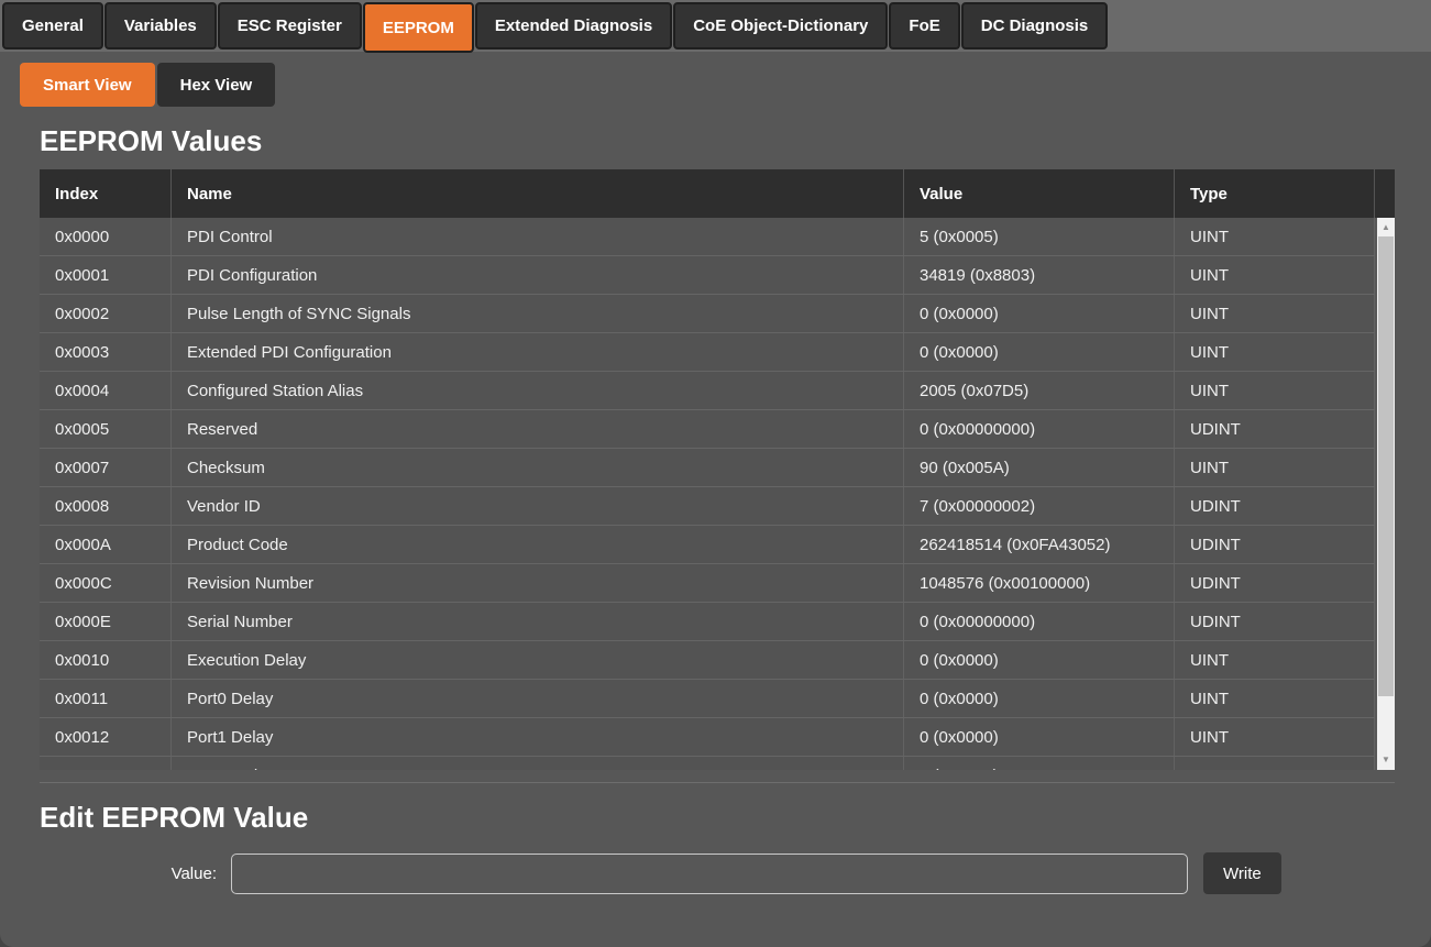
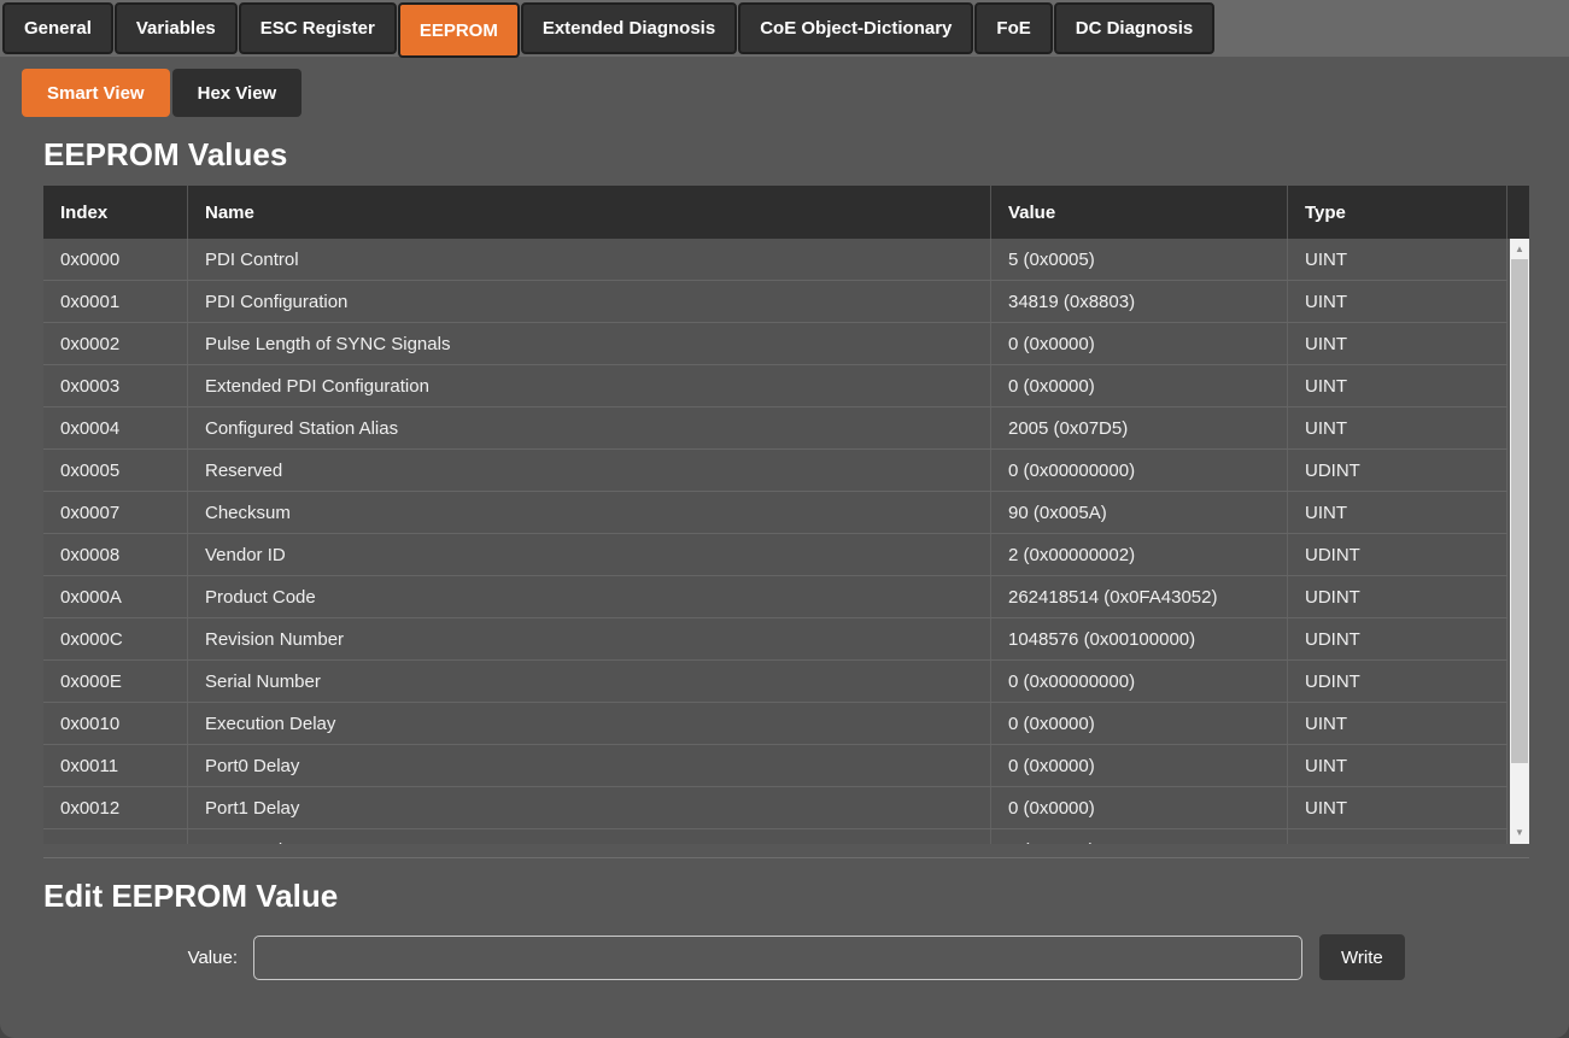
  General
  Variables
  ESC Register
  EEPROM
  Extended Diagnosis
  CoE Object-Dictionary
  FoE
  DC Diagnosis
  Smart View
  Hex View
  EEPROM Values
  Index
  Name
  Value
  Type
  0x0000
  PDI Control
  5 (0x0005)
  UINT
  0x0001
  PDI Configuration
  34819 (0x8803)
  UINT
  0x0002
  Pulse Length of SYNC Signals
  0 (0x0000)
  UINT
  0x0003
  Extended PDI Configuration
  0 (0x0000)
  UINT
  0x0004
  Configured Station Alias
  2005 (0x07D5)
  UINT
  0x0005
  Reserved
  0 (0x00000000)
  UDINT
  0x0007
  Checksum
  90 (0x005A)
  UINT
  0x0008
  Vendor ID
- 7 (0x00000002)
+ 2 (0x00000002)
  UDINT
  0x000A
  Product Code
  262418514 (0x0FA43052)
  UDINT
  0x000C
  Revision Number
  1048576 (0x00100000)
  UDINT
  0x000E
  Serial Number
  0 (0x00000000)
  UDINT
  0x0010
  Execution Delay
  0 (0x0000)
  UINT
  0x0011
  Port0 Delay
  0 (0x0000)
  UINT
  0x0012
  Port1 Delay
  0 (0x0000)
  UINT
  ▲
  ▼
  Edit EEPROM Value
  Value:
  Write
